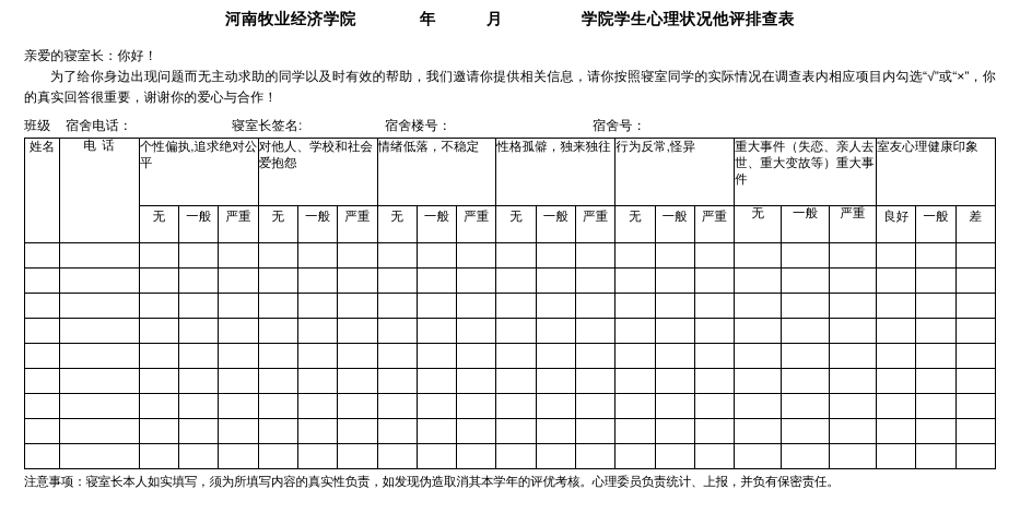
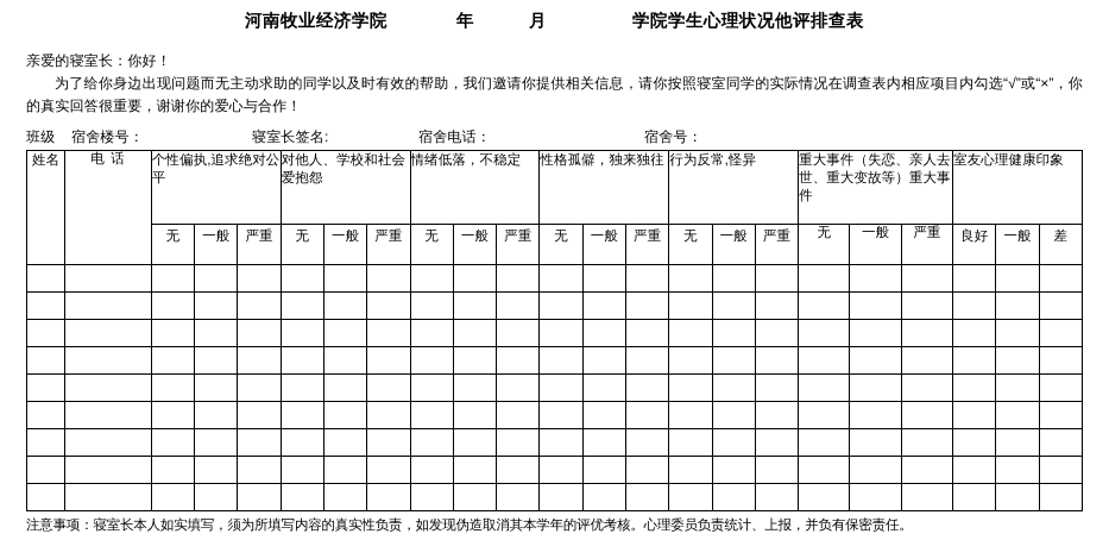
  河南牧业经济学院
  年
  月
  学院学生心理状况他评排查表
  亲爱的寝室长：你好！
  为了给你身边出现问题而无主动求助的同学以及时有效的帮助，我们邀请你提供相关信息，请你按照寝室同学的实际情况在调查表内相应项目内勾选“√”或“×”，你的真实回答很重要，谢谢你的爱心与合作！
  班级
- 宿舍电话：
+ 宿舍楼号：
  寝室长签名:
- 宿舍楼号：
+ 宿舍电话：
  宿舍号：
  姓名	电 话	个性偏执,追求绝对公平	对他人、学校和社会爱抱怨	情绪低落，不稳定	性格孤僻，独来独往	行为反常,怪异	重大事件（失恋、亲人去世、重大变故等）重大事件	室友心理健康印象
  无	一般	严重	无	一般	严重	无	一般	严重	无	一般	严重	无	一般	严重	无	一般	严重	良好	一般	差
  注意事项：寝室长本人如实填写，须为所填写内容的真实性负责，如发现伪造取消其本学年的评优考核。心理委员负责统计、上报，并负有保密责任。
